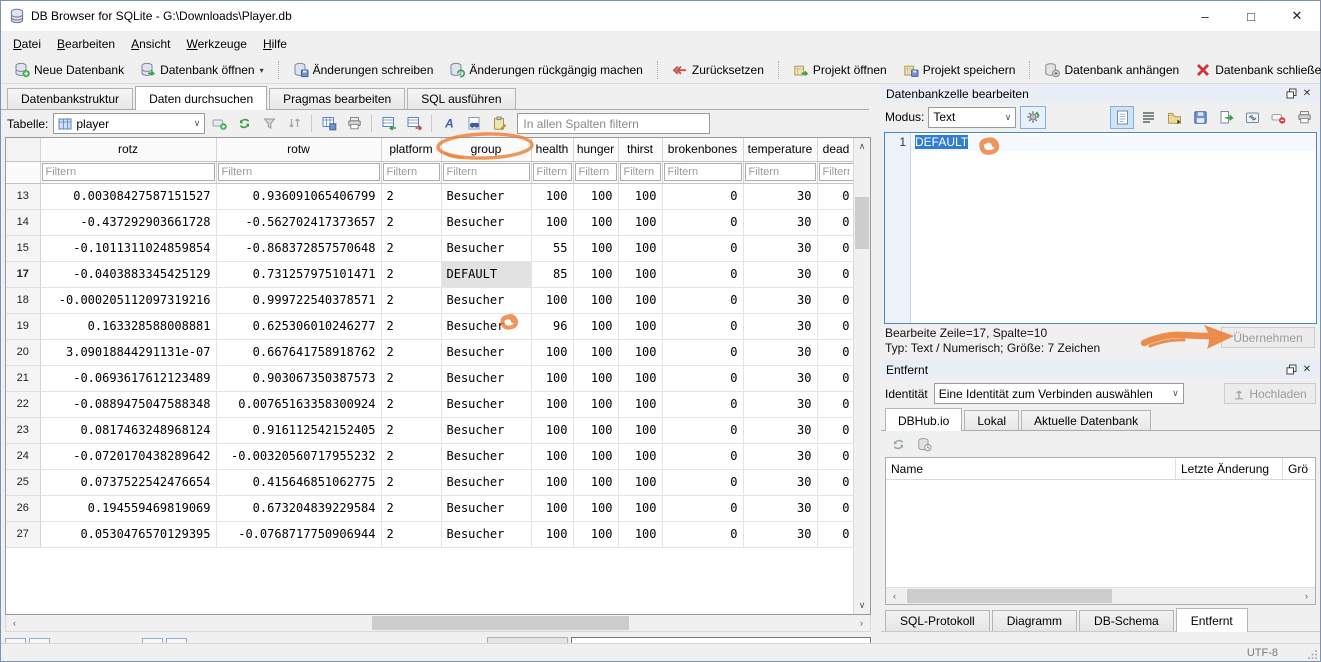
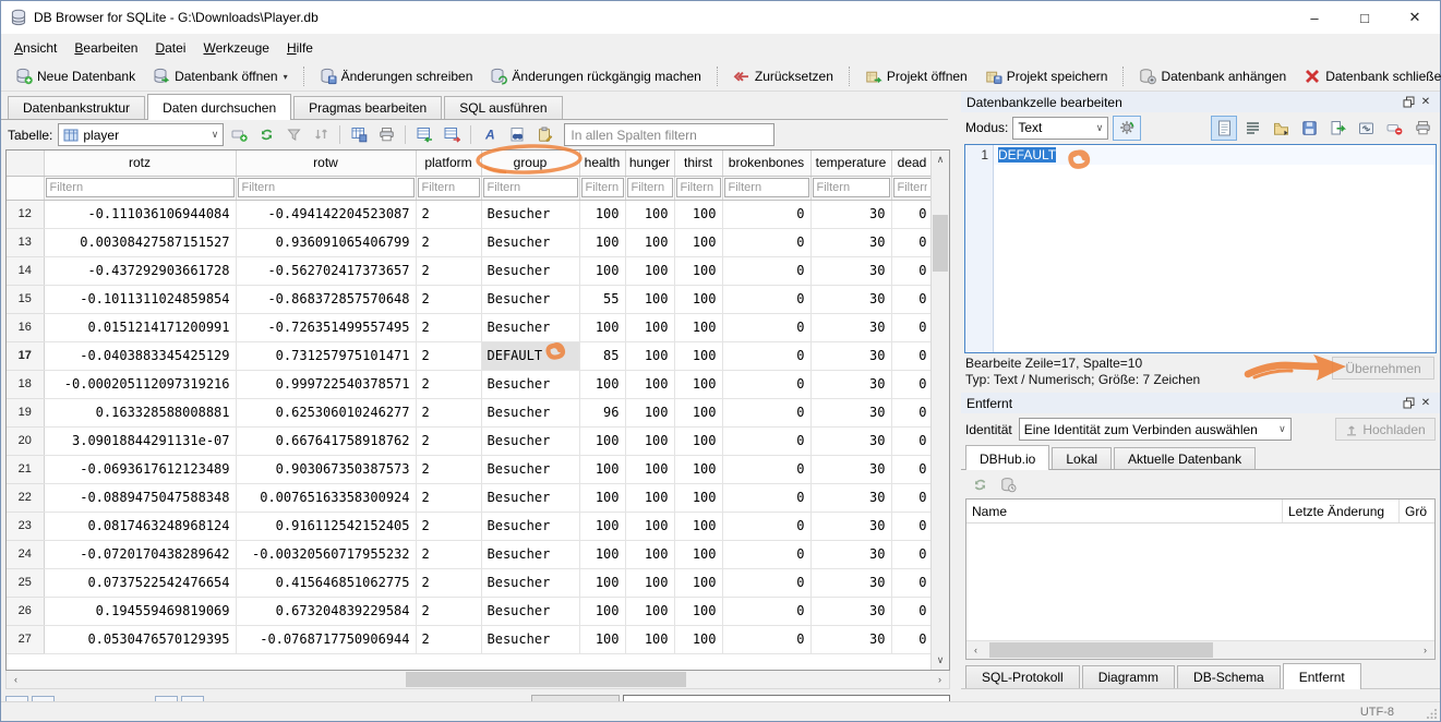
  DB Browser for SQLite - G:\Downloads\Player.db
  –
  □
  ✕
- Datei
+ Ansicht
  Bearbeiten
- Ansicht
+ Datei
  Werkzeuge
  Hilfe
  Neue Datenbank
  Datenbank öffnen
  ▾
  Änderungen schreiben
  Änderungen rückgängig machen
  Zurücksetzen
  Projekt öffnen
  Projekt speichern
  Datenbank anhängen
  Datenbank schließe
  Datenbankstruktur
  Daten durchsuchen
  Pragmas bearbeiten
  SQL ausführen
  Tabelle:
  player
  ∨
  A
  In allen Spalten filtern
  	rotz	rotw	platform	group	health	hunger	thirst	brokenbones	temperature	dead
  	Filtern	Filtern	Filtern	Filtern	Filtern	Filtern	Filtern	Filtern	Filtern	Filter
+ 12	-0.111036106944084	-0.494142204523087	2	Besucher	100	100	100	0	30	0
  13	0.00308427587151527	0.936091065406799	2	Besucher	100	100	100	0	30	0
  14	-0.437292903661728	-0.562702417373657	2	Besucher	100	100	100	0	30	0
  15	-0.1011311024859854	-0.868372857570648	2	Besucher	55	100	100	0	30	0
+ 16	0.0151214171200991	-0.726351499557495	2	Besucher	100	100	100	0	30	0
  17	-0.0403883345425129	0.731257975101471	2	DEFAULT	85	100	100	0	30	0
  18	-0.000205112097319216	0.999722540378571	2	Besucher	100	100	100	0	30	0
  19	0.163328588008881	0.625306010246277	2	Besucher	96	100	100	0	30	0
  20	3.09018844291131e-07	0.667641758918762	2	Besucher	100	100	100	0	30	0
  21	-0.0693617612123489	0.903067350387573	2	Besucher	100	100	100	0	30	0
  22	-0.0889475047588348	0.00765163358300924	2	Besucher	100	100	100	0	30	0
  23	0.0817463248968124	0.916112542152405	2	Besucher	100	100	100	0	30	0
  24	-0.0720170438289642	-0.00320560717955232	2	Besucher	100	100	100	0	30	0
  25	0.0737522542476654	0.415646851062775	2	Besucher	100	100	100	0	30	0
  26	0.194559469819069	0.673204839229584	2	Besucher	100	100	100	0	30	0
  27	0.0530476570129395	-0.0768717750906944	2	Besucher	100	100	100	0	30	0
  ∧
  ∨
  ‹
  ›
  Datenbankzelle bearbeiten
  ✕
  Modus:
  Text
  ∨
  1
  DEFAULT
  Bearbeite Zeile=17, Spalte=10
  Typ: Text / Numerisch; Größe: 7 Zeichen
  Übernehmen
  Entfernt
  ✕
  Identität
  Eine Identität zum Verbinden auswählen
  ∨
  Hochladen
  DBHub.io
  Lokal
  Aktuelle Datenbank
  Name
  Letzte Änderung
  Grö
  ‹
  ›
  SQL-Protokoll
  Diagramm
  DB-Schema
  Entfernt
  UTF-8
